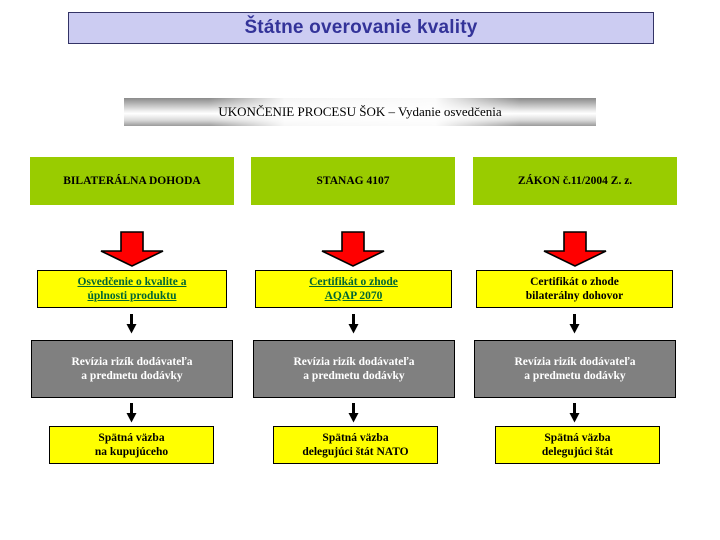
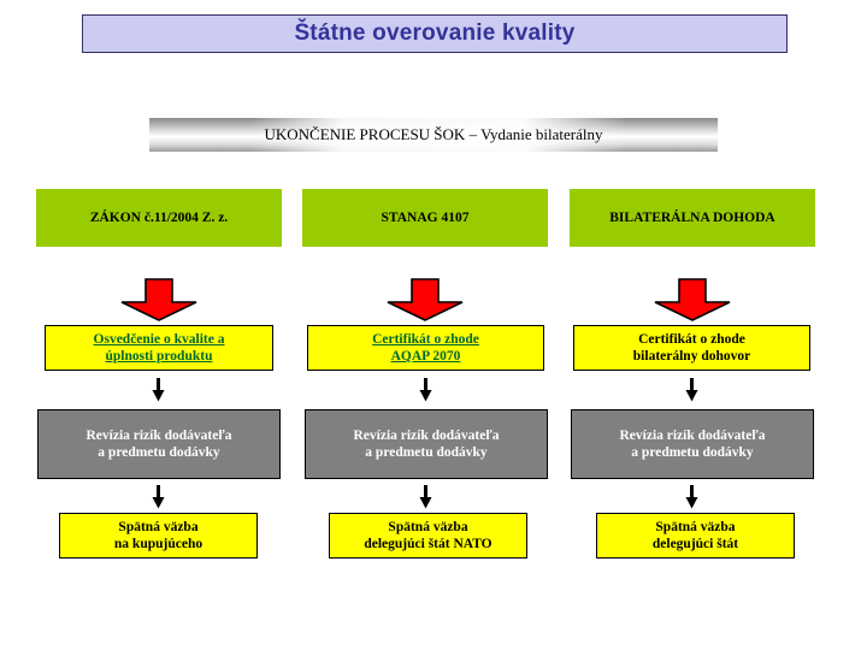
  Štátne overovanie kvality
- UKONČENIE PROCESU ŠOK – Vydanie osvedčenia
+ UKONČENIE PROCESU ŠOK – Vydanie bilaterálny
- BILATERÁLNA DOHODA
+ ZÁKON č.11/2004 Z. z.
  Osvedčenie o kvalite a
  úplnosti produktu
  Revízia rizík dodávateľa
  a predmetu dodávky
  Spätná väzba
  na kupujúceho
  STANAG 4107
  Certifikát o zhode
  AQAP 2070
  Revízia rizík dodávateľa
  a predmetu dodávky
  Spätná väzba
  delegujúci štát NATO
- ZÁKON č.11/2004 Z. z.
+ BILATERÁLNA DOHODA
  Certifikát o zhode
  bilaterálny dohovor
  Revízia rizík dodávateľa
  a predmetu dodávky
  Spätná väzba
  delegujúci štát
